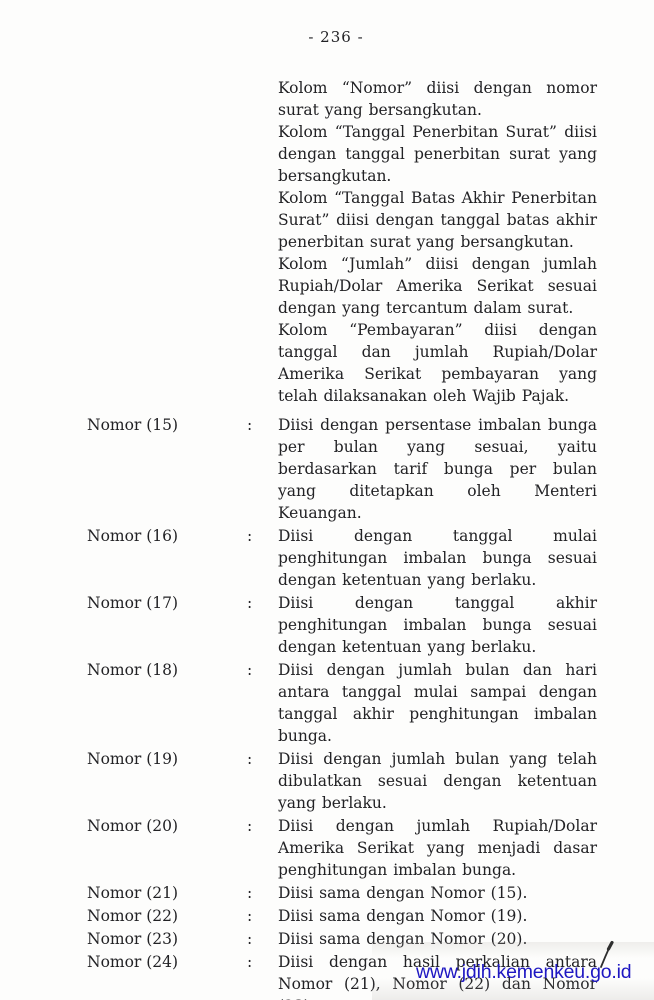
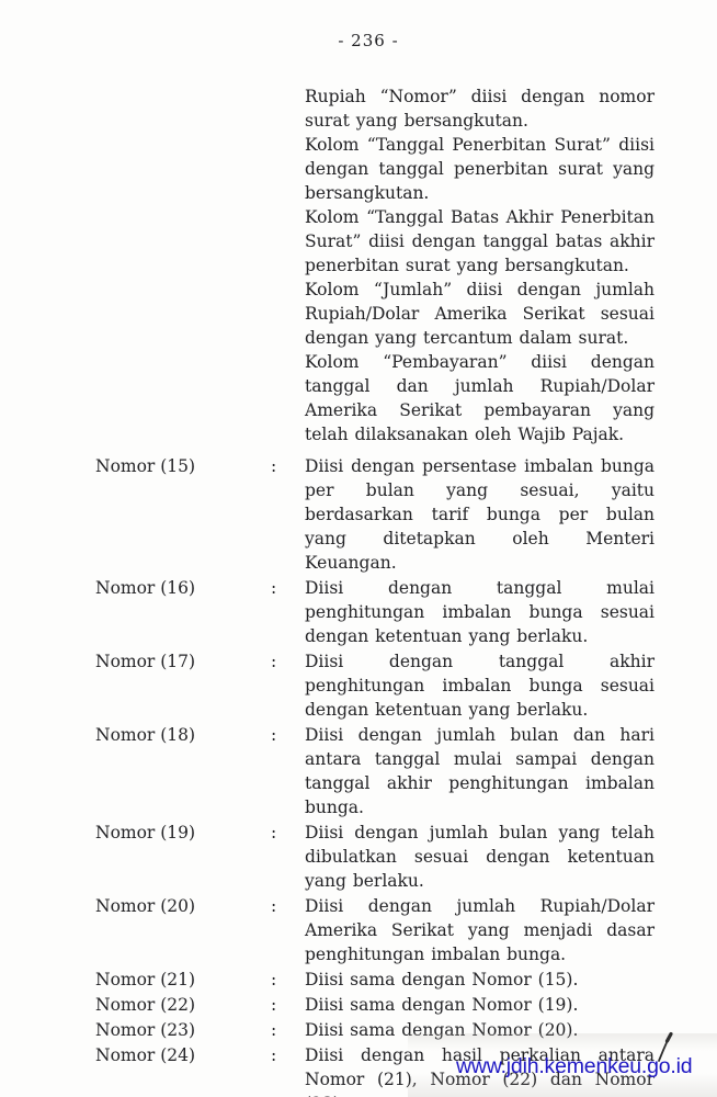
  - 236 -
- Kolom “Nomor” diisi dengan nomor surat yang bersangkutan.
+ Rupiah “Nomor” diisi dengan nomor surat yang bersangkutan.
  Kolom “Tanggal Penerbitan Surat” diisi dengan tanggal penerbitan surat yang bersangkutan.
  Kolom “Tanggal Batas Akhir Penerbitan Surat” diisi dengan tanggal batas akhir penerbitan surat yang bersangkutan.
  Kolom “Jumlah” diisi dengan jumlah Rupiah/Dolar Amerika Serikat sesuai dengan yang tercantum dalam surat.
  Kolom “Pembayaran” diisi dengan tanggal dan jumlah Rupiah/Dolar Amerika Serikat pembayaran yang telah dilaksanakan oleh Wajib Pajak.
  Nomor (15)
  :
  Diisi dengan persentase imbalan bunga per bulan yang sesuai, yaitu berdasarkan tarif bunga per bulan yang ditetapkan oleh Menteri Keuangan.
  Nomor (16)
  :
  Diisi dengan tanggal mulai penghitungan imbalan bunga sesuai dengan ketentuan yang berlaku.
  Nomor (17)
  :
  Diisi dengan tanggal akhir penghitungan imbalan bunga sesuai dengan ketentuan yang berlaku.
  Nomor (18)
  :
  Diisi dengan jumlah bulan dan hari antara tanggal mulai sampai dengan tanggal akhir penghitungan imbalan bunga.
  Nomor (19)
  :
  Diisi dengan jumlah bulan yang telah dibulatkan sesuai dengan ketentuan yang berlaku.
  Nomor (20)
  :
  Diisi dengan jumlah Rupiah/Dolar Amerika Serikat yang menjadi dasar penghitungan imbalan bunga.
  Nomor (21)
  :
  Diisi sama dengan Nomor (15).
  Nomor (22)
  :
  Diisi sama dengan Nomor (19).
  Nomor (23)
  :
  Diisi sama dengan Nomor (20).
  Nomor (24)
  :
  www.jdih.kemenkeu.go.id
